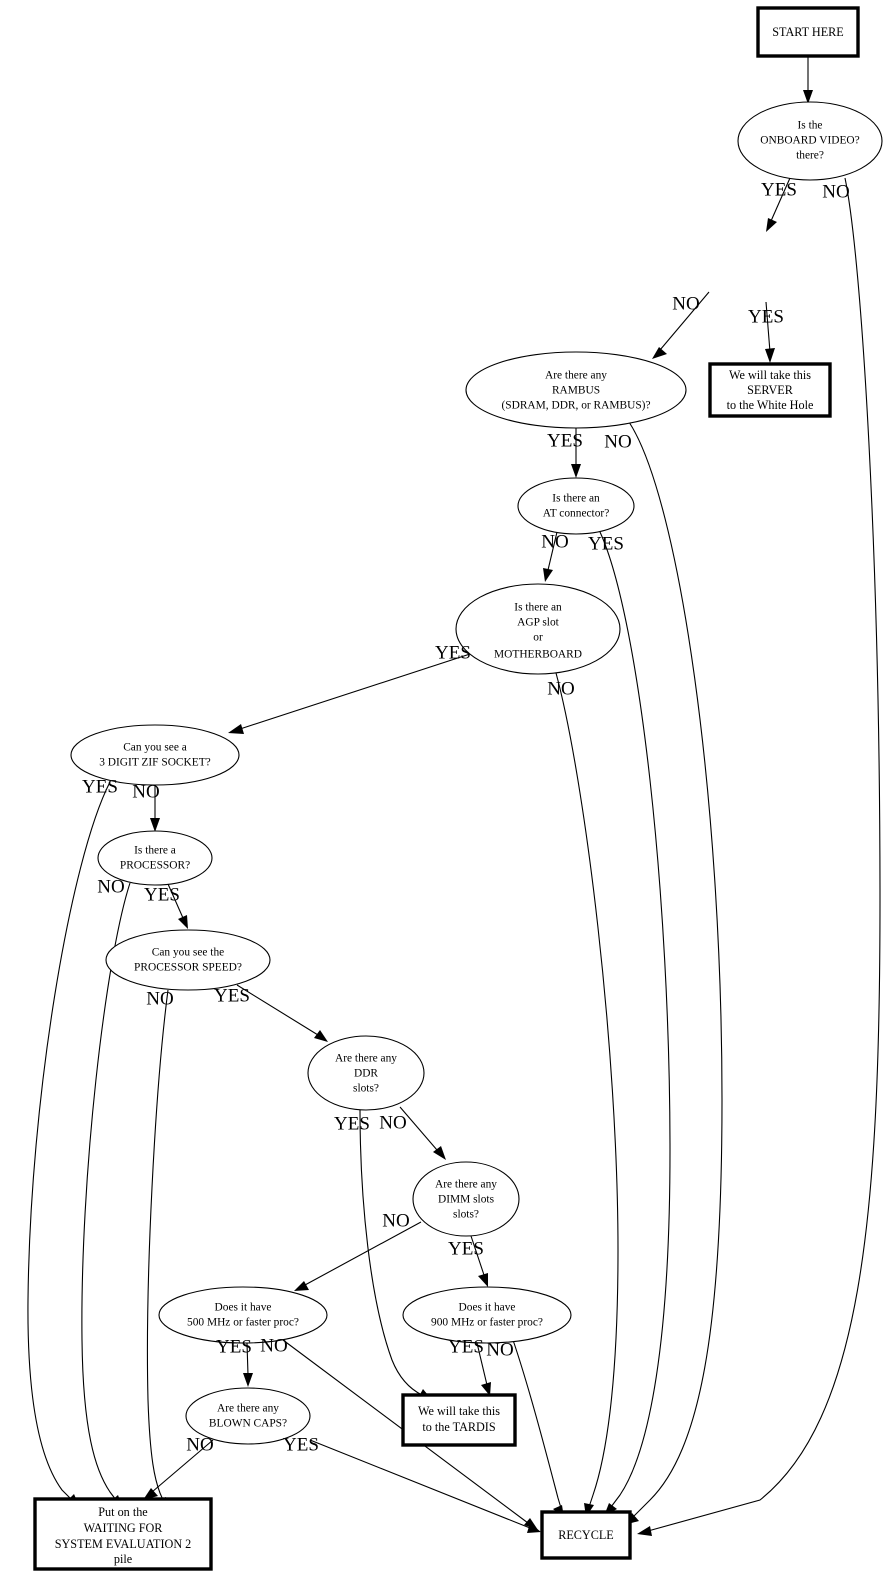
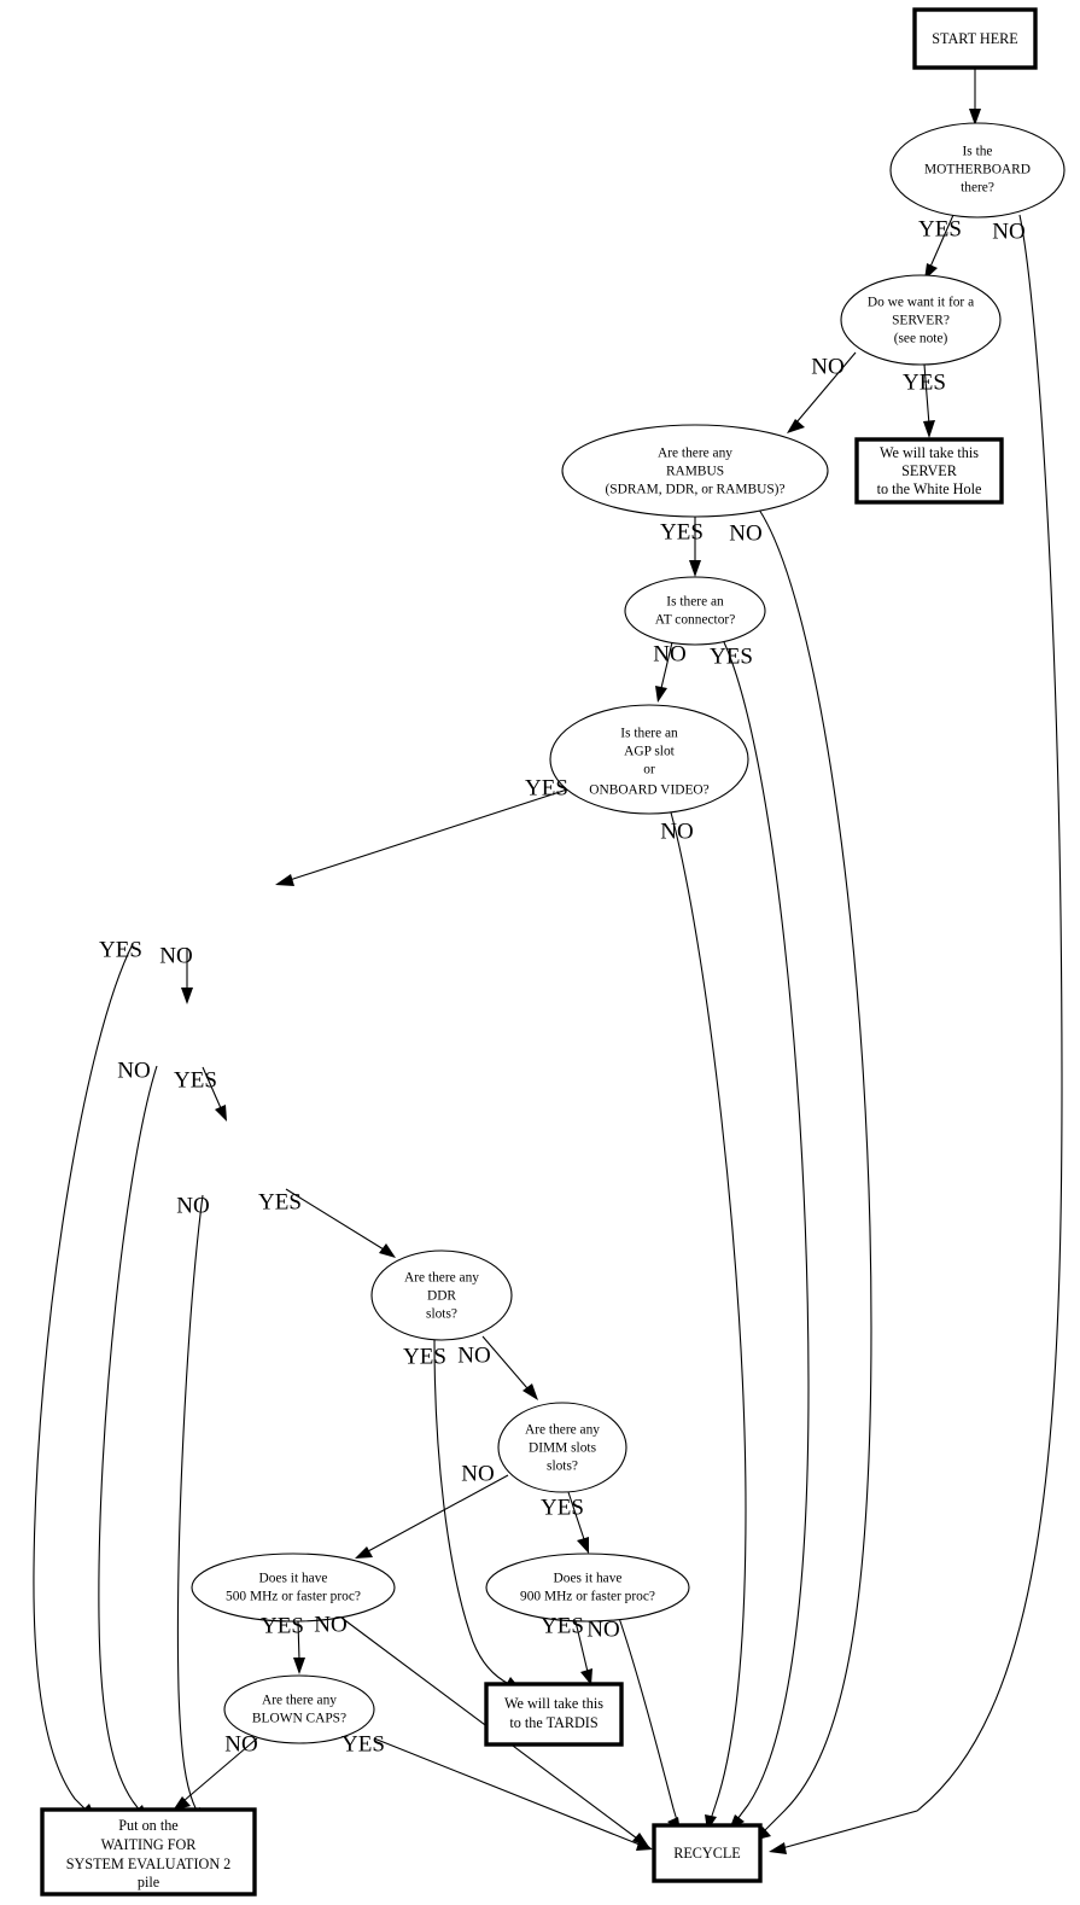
  START HERE
  Is the
- ONBOARD VIDEO?
+ MOTHERBOARD
  there?
+ Do we want it for a
+ SERVER?
+ (see note)
  We will take this
  SERVER
  to the White Hole
  Are there any
  RAMBUS
  (SDRAM, DDR, or RAMBUS)?
  Is there an
  AT connector?
  Is there an
  AGP slot
  or
- MOTHERBOARD
+ ONBOARD VIDEO?
- Can you see a
- 3 DIGIT ZIF SOCKET?
- Is there a
- PROCESSOR?
- Can you see the
- PROCESSOR SPEED?
  Are there any
  DDR
  slots?
  Are there any
  DIMM slots
  slots?
  Does it have
  500 MHz or faster proc?
  Does it have
  900 MHz or faster proc?
  Are there any
  BLOWN CAPS?
  We will take this
  to the TARDIS
  Put on the
  WAITING FOR
  SYSTEM EVALUATION 2
  pile
  RECYCLE
  YES
  NO
  NO
  YES
  YES
  NO
  NO
  YES
  YES
  NO
  YES
  NO
  NO
  YES
  NO
  YES
  YES
  NO
  NO
  YES
  YES
  NO
  YES
  NO
  NO
  YES
